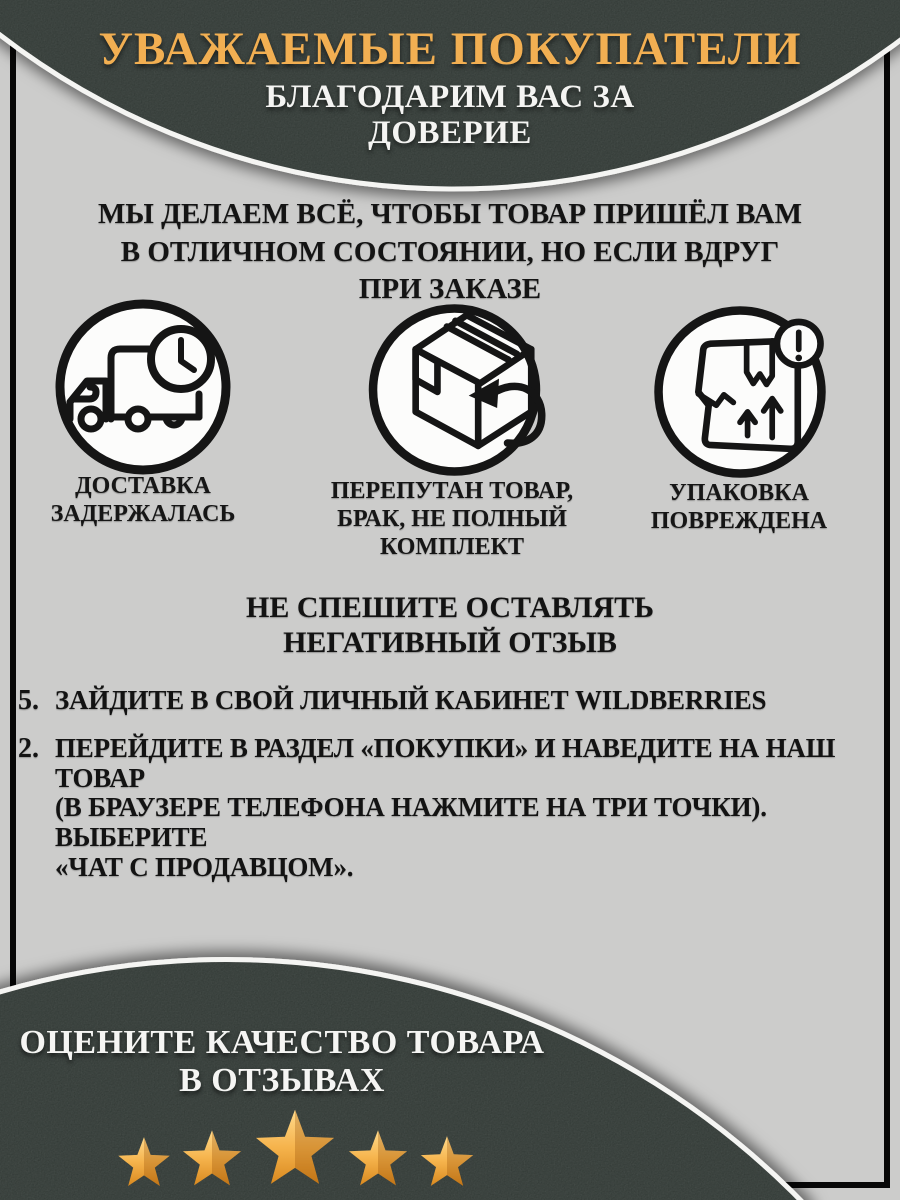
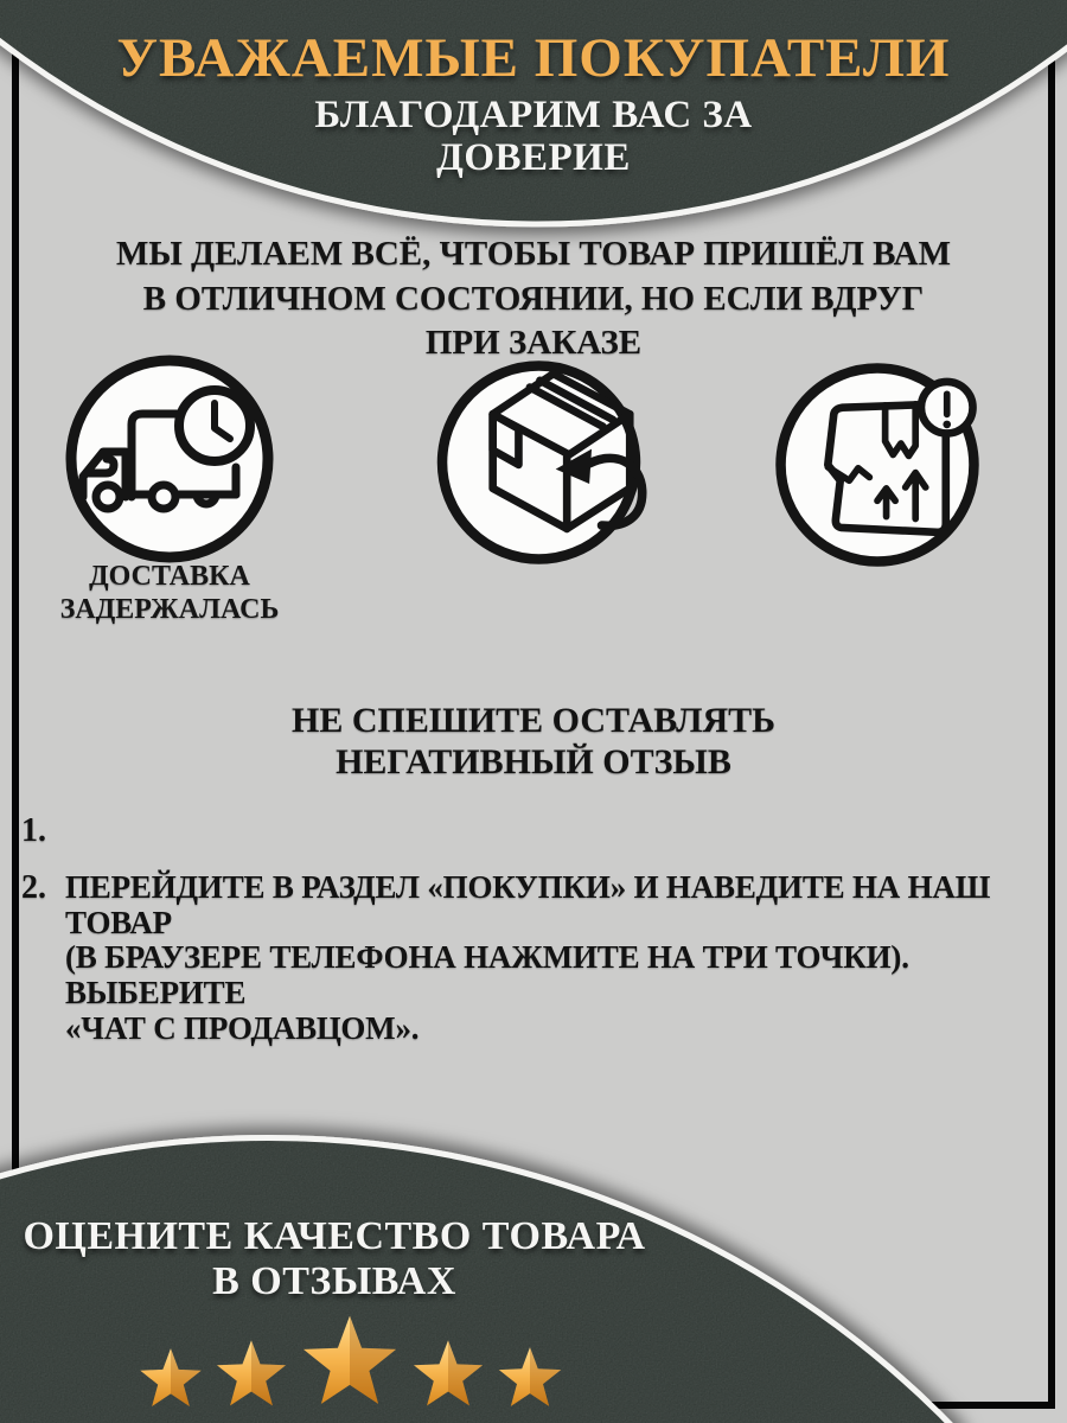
  УВАЖАЕМЫЕ ПОКУПАТЕЛИ
  БЛАГОДАРИМ ВАС ЗА
  ДОВЕРИЕ
  МЫ ДЕЛАЕМ ВСЁ, ЧТОБЫ ТОВАР ПРИШЁЛ ВАМ
  В ОТЛИЧНОМ СОСТОЯНИИ, НО ЕСЛИ ВДРУГ
  ПРИ ЗАКАЗЕ
  ДОСТАВКА
  ЗАДЕРЖАЛАСЬ
- ПЕРЕПУТАН ТОВАР,
- БРАК, НЕ ПОЛНЫЙ
- КОМПЛЕКТ
- УПАКОВКА
- ПОВРЕЖДЕНА
  НЕ СПЕШИТЕ ОСТАВЛЯТЬ
  НЕГАТИВНЫЙ ОТЗЫВ
- 5.
+ 1.
- ЗАЙДИТЕ В СВОЙ ЛИЧНЫЙ КАБИНЕТ WILDBERRIES
  2.
  ПЕРЕЙДИТЕ В РАЗДЕЛ «ПОКУПКИ» И НАВЕДИТЕ НА НАШ ТОВАР
  (В БРАУЗЕРЕ ТЕЛЕФОНА НАЖМИТЕ НА ТРИ ТОЧКИ). ВЫБЕРИТЕ
  «ЧАТ С ПРОДАВЦОМ».
  ОЦЕНИТЕ КАЧЕСТВО ТОВАРА
  В ОТЗЫВАХ
